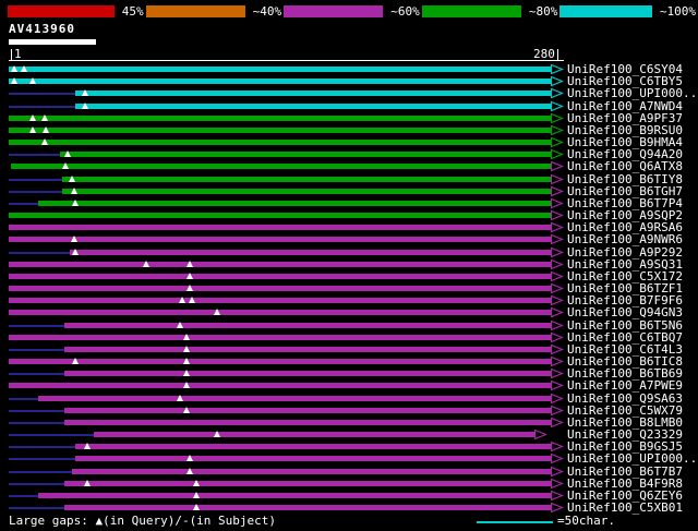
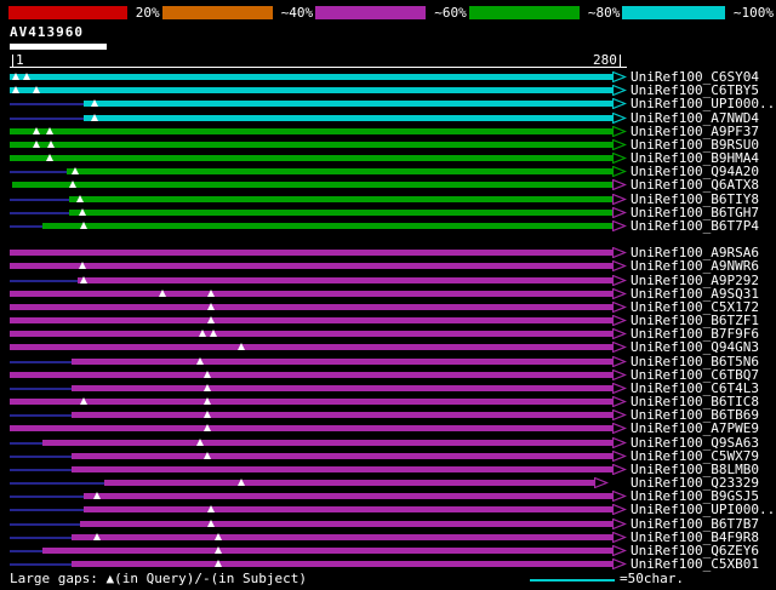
- 45%
+ 20%
  ~40%
  ~60%
  ~80%
  ~100%
  AV413960
  1
  280
  UniRef100_C6SY04
  UniRef100_C6TBY5
  UniRef100_UPI000..
  UniRef100_A7NWD4
  UniRef100_A9PF37
  UniRef100_B9RSU0
  UniRef100_B9HMA4
  UniRef100_Q94A20
  UniRef100_Q6ATX8
  UniRef100_B6TIY8
  UniRef100_B6TGH7
  UniRef100_B6T7P4
- UniRef100_A9SQP2
  UniRef100_A9RSA6
  UniRef100_A9NWR6
  UniRef100_A9P292
  UniRef100_A9SQ31
  UniRef100_C5X172
  UniRef100_B6TZF1
  UniRef100_B7F9F6
  UniRef100_Q94GN3
  UniRef100_B6T5N6
  UniRef100_C6TBQ7
  UniRef100_C6T4L3
  UniRef100_B6TIC8
  UniRef100_B6TB69
  UniRef100_A7PWE9
  UniRef100_Q9SA63
  UniRef100_C5WX79
  UniRef100_B8LMB0
  UniRef100_Q23329
  UniRef100_B9GSJ5
  UniRef100_UPI000..
  UniRef100_B6T7B7
  UniRef100_B4F9R8
  UniRef100_Q6ZEY6
  UniRef100_C5XB01
  Large gaps: ▲(in Query)/-(in Subject)
  =50char.
